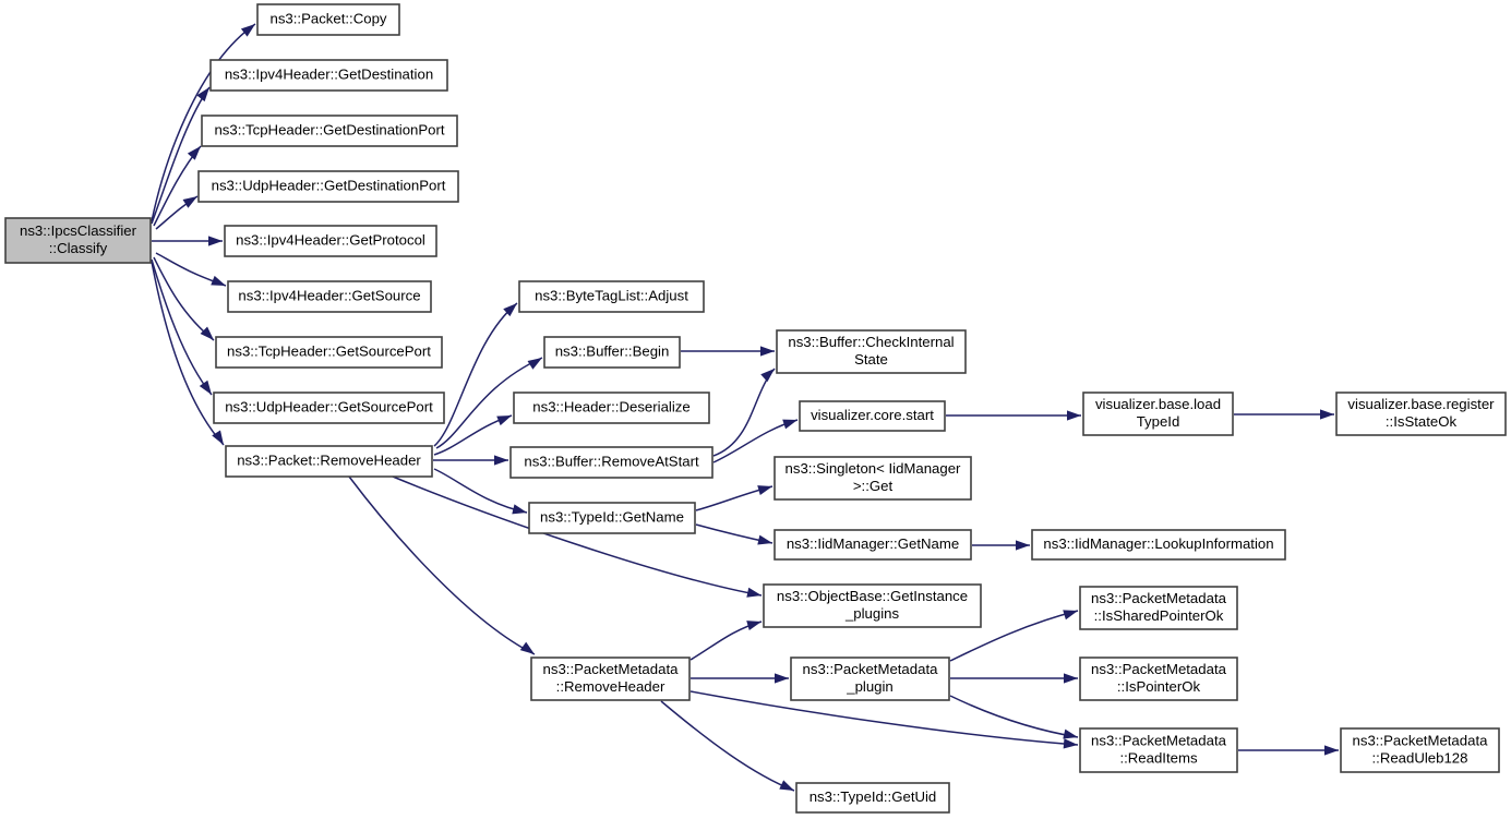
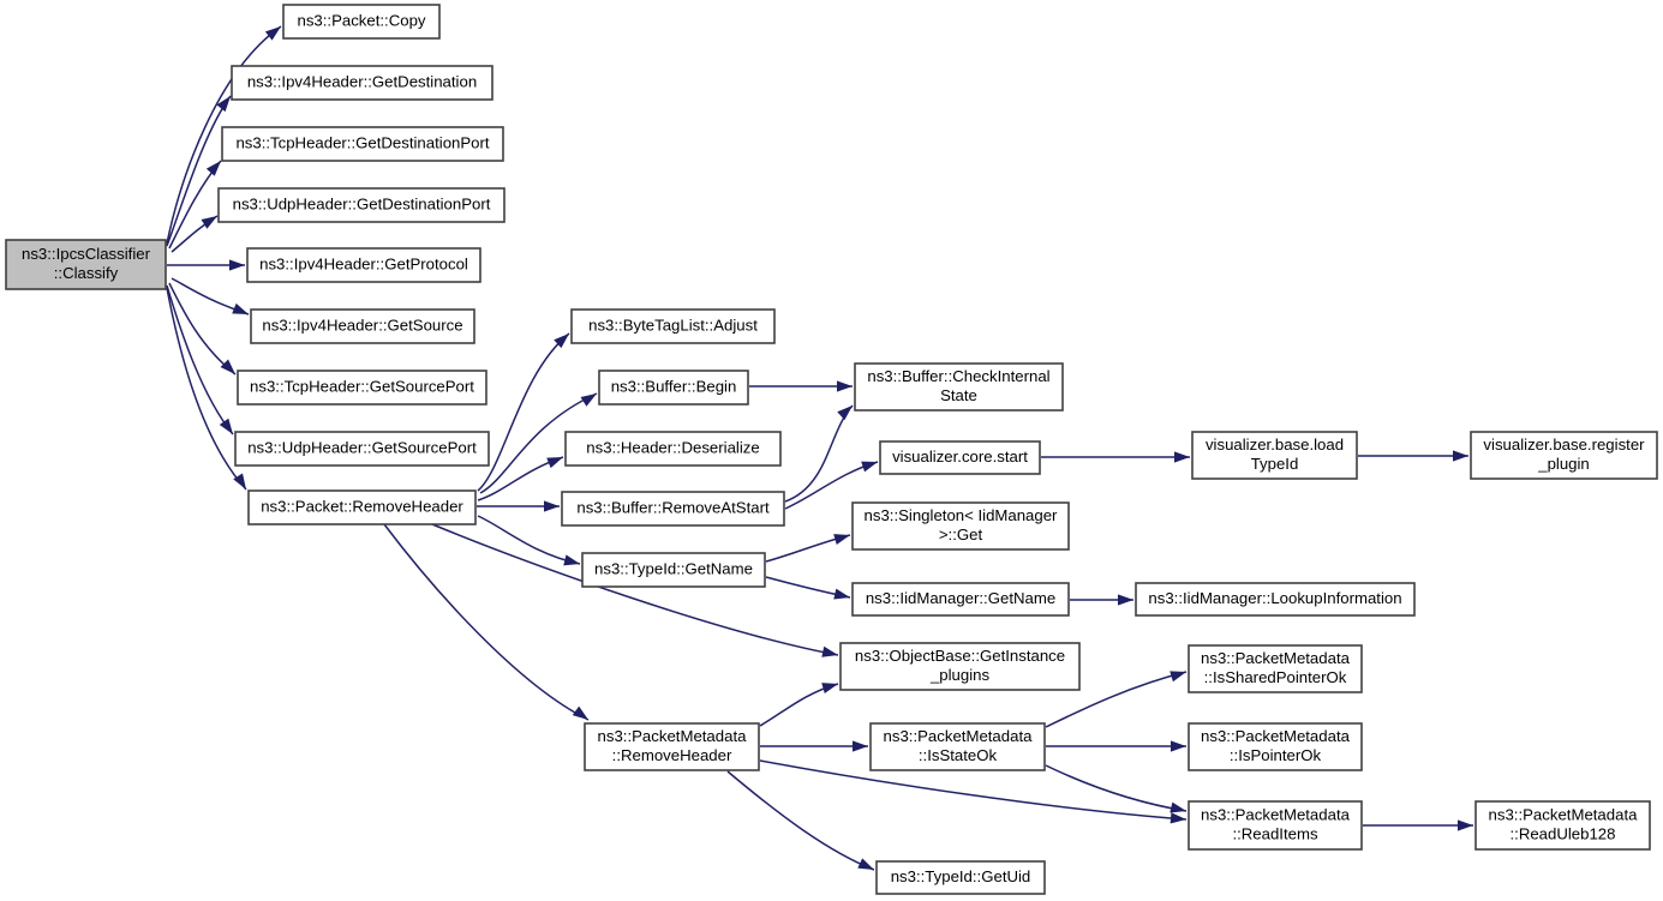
  ns3::IpcsClassifier
  ::Classify
  ns3::Packet::Copy
  ns3::Ipv4Header::GetDestination
  ns3::TcpHeader::GetDestinationPort
  ns3::UdpHeader::GetDestinationPort
  ns3::Ipv4Header::GetProtocol
  ns3::Ipv4Header::GetSource
  ns3::TcpHeader::GetSourcePort
  ns3::UdpHeader::GetSourcePort
  ns3::Packet::RemoveHeader
  ns3::ByteTagList::Adjust
  ns3::Buffer::Begin
  ns3::Header::Deserialize
  ns3::Buffer::RemoveAtStart
  ns3::TypeId::GetName
  ns3::PacketMetadata
  ::RemoveHeader
  ns3::Buffer::CheckInternal
  State
  visualizer.core.start
  ns3::Singleton< IidManager
  >::Get
  ns3::IidManager::GetName
  ns3::ObjectBase::GetInstance
  _plugins
  ns3::PacketMetadata
- _plugin
+ ::IsStateOk
  ns3::TypeId::GetUid
  visualizer.base.load
  TypeId
  ns3::IidManager::LookupInformation
  ns3::PacketMetadata
  ::IsSharedPointerOk
  ns3::PacketMetadata
  ::IsPointerOk
  ns3::PacketMetadata
  ::ReadItems
  visualizer.base.register
- ::IsStateOk
+ _plugin
  ns3::PacketMetadata
  ::ReadUleb128
